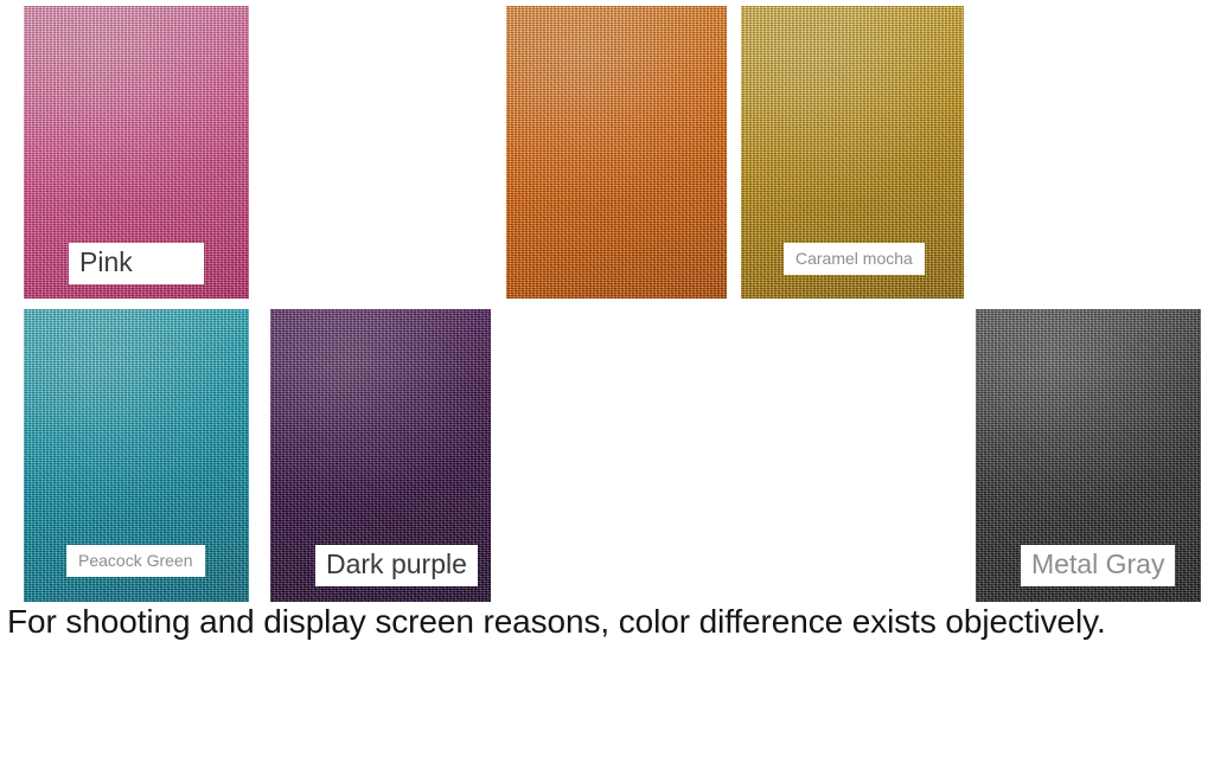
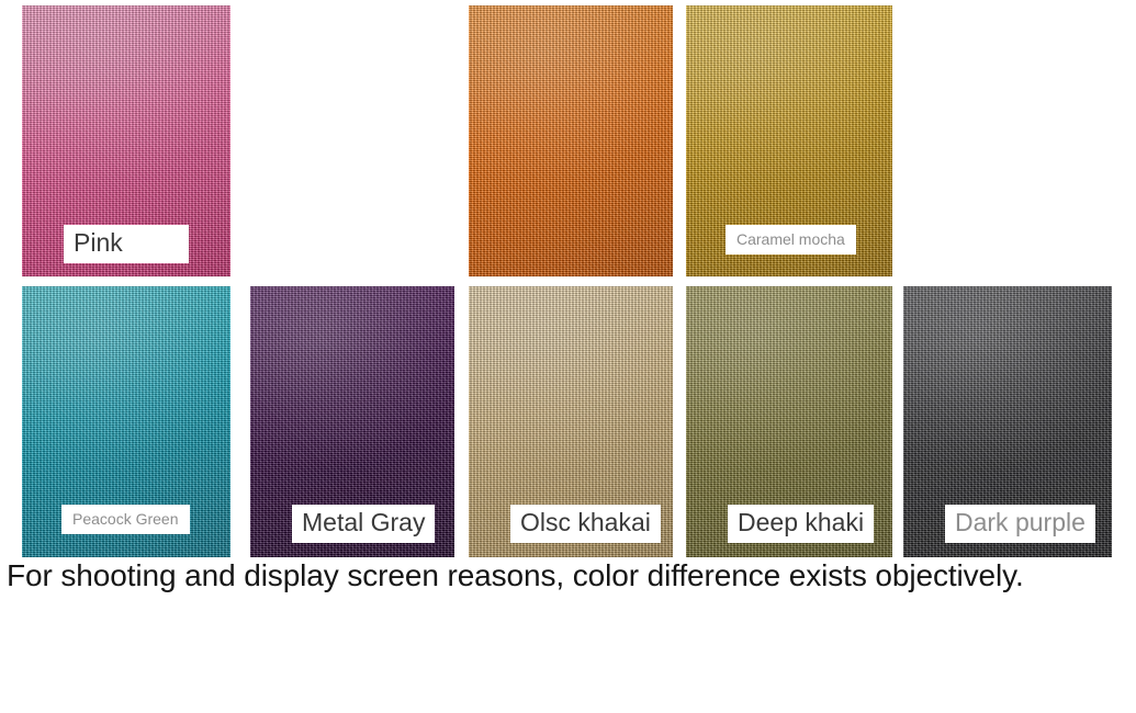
  Pink
  Caramel mocha
  Peacock Green
- Dark purple
+ Metal Gray
+ Olsc khakai
+ Deep khaki
- Metal Gray
+ Dark purple
  For shooting and display screen reasons, color difference exists objectively.
